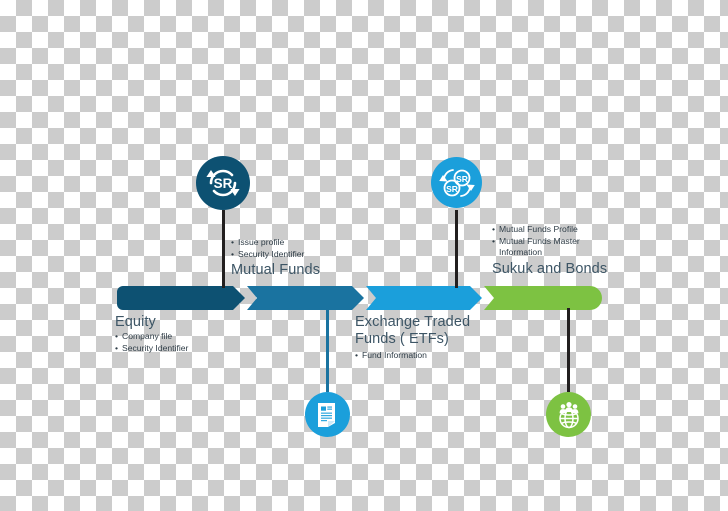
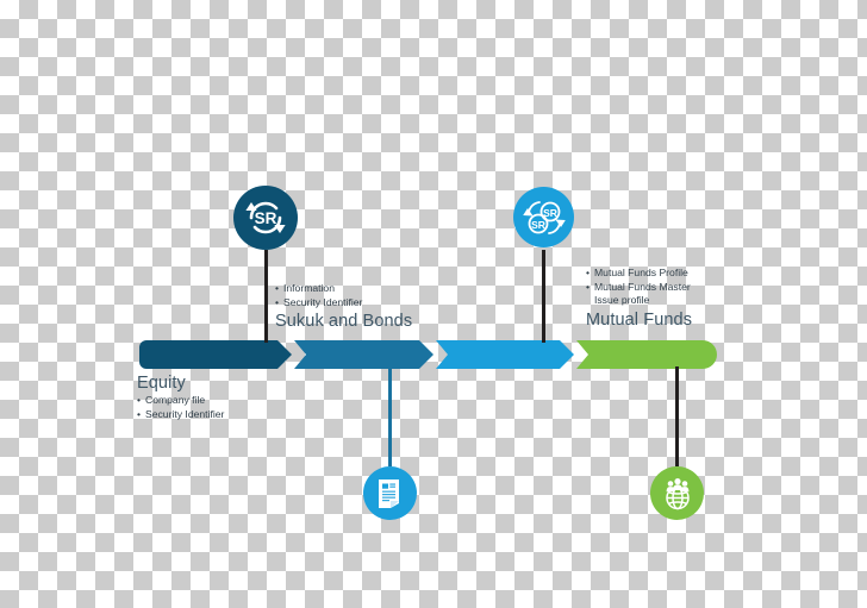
  SR
  SR
  SR
  Equity
  Company file
  Security Identifier
- Issue profile
+ Information
  Security Identifier
- Mutual Funds
+ Sukuk and Bonds
- Exchange Traded
- Funds ( ETFs)
- Fund Information
  Mutual Funds Profile
  Mutual Funds Master
- Information
+ Issue profile
- Sukuk and Bonds
+ Mutual Funds
